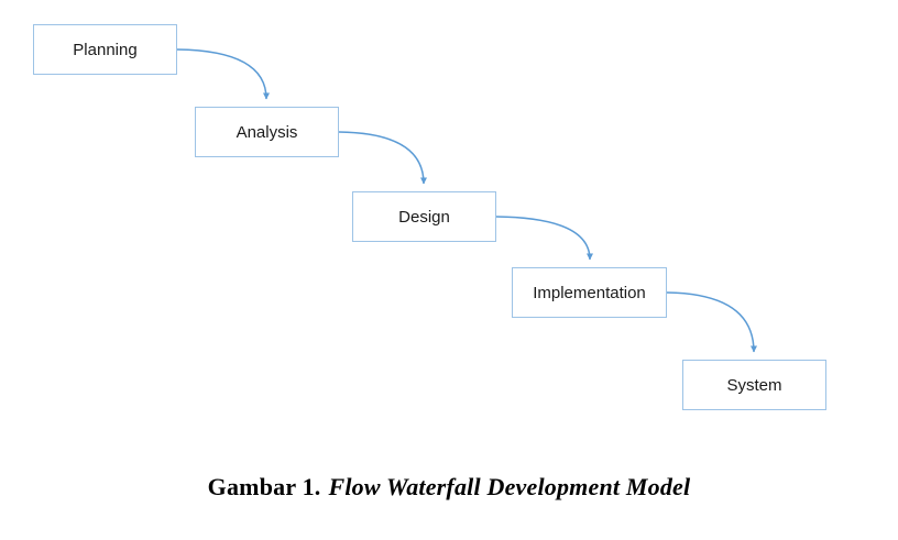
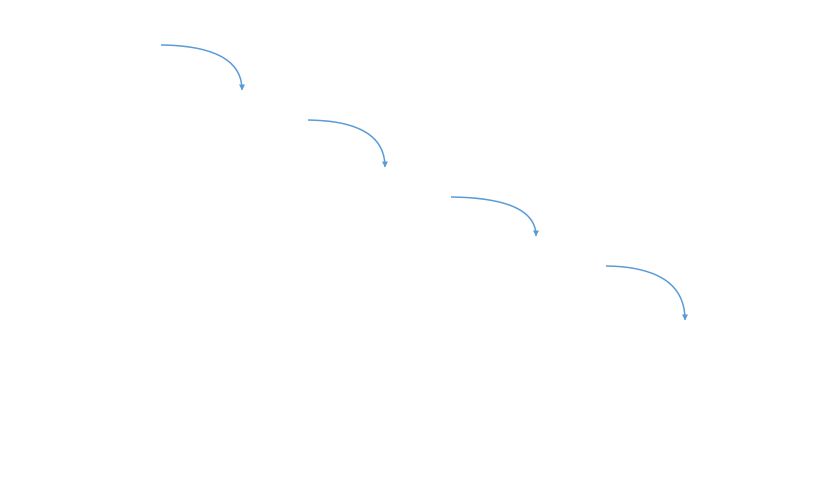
- Planning
- Analysis
- Design
- Implementation
- System
- Gambar 1. Flow Waterfall Development Model
